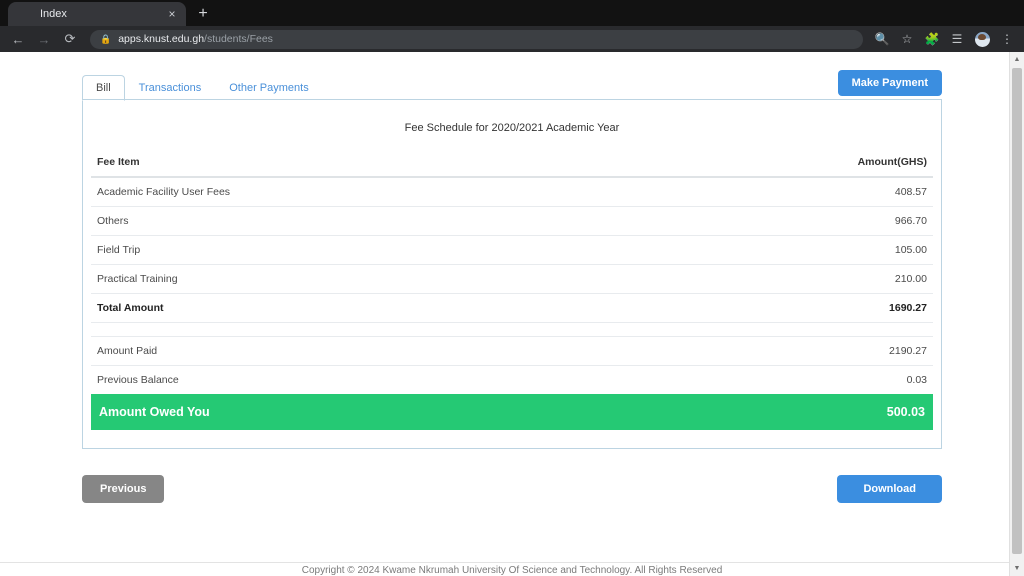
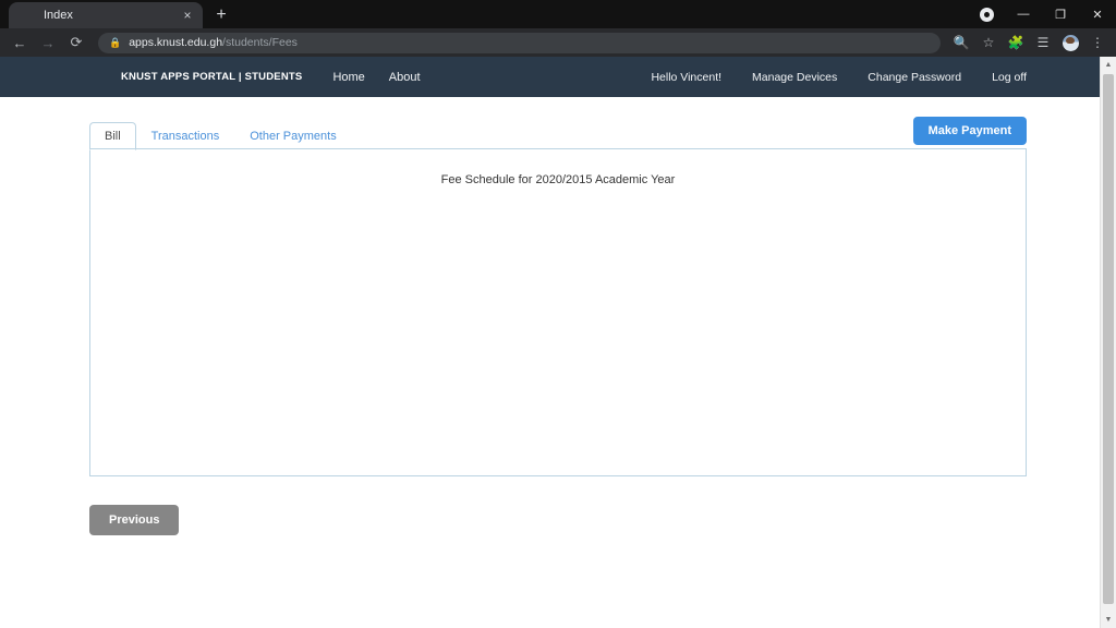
  Index
  ×
  +
+ —
+ ❐
+ ✕
  ←
  →
  ⟳
  🔒
  apps.knust.edu.gh/students/Fees
  🔍
  ☆
  🧩
  ☰
  ⋮
+ KNUST APPS PORTAL | STUDENTS
+ Home
+ About
+ Hello Vincent!
+ Manage Devices
+ Change Password
+ Log off
  Bill
  Transactions
  Other Payments
  Make Payment
- Fee Schedule for 2020/2021 Academic Year
+ Fee Schedule for 2020/2015 Academic Year
- Fee Item	Amount(GHS)
- Academic Facility User Fees	408.57
- Others	966.70
- Field Trip	105.00
- Practical Training	210.00
- Total Amount	1690.27
- Amount Paid	2190.27
- Previous Balance	0.03
- Amount Owed You	500.03
  Previous
- Download
- Copyright © 2024 Kwame Nkrumah University Of Science and Technology. All Rights Reserved
